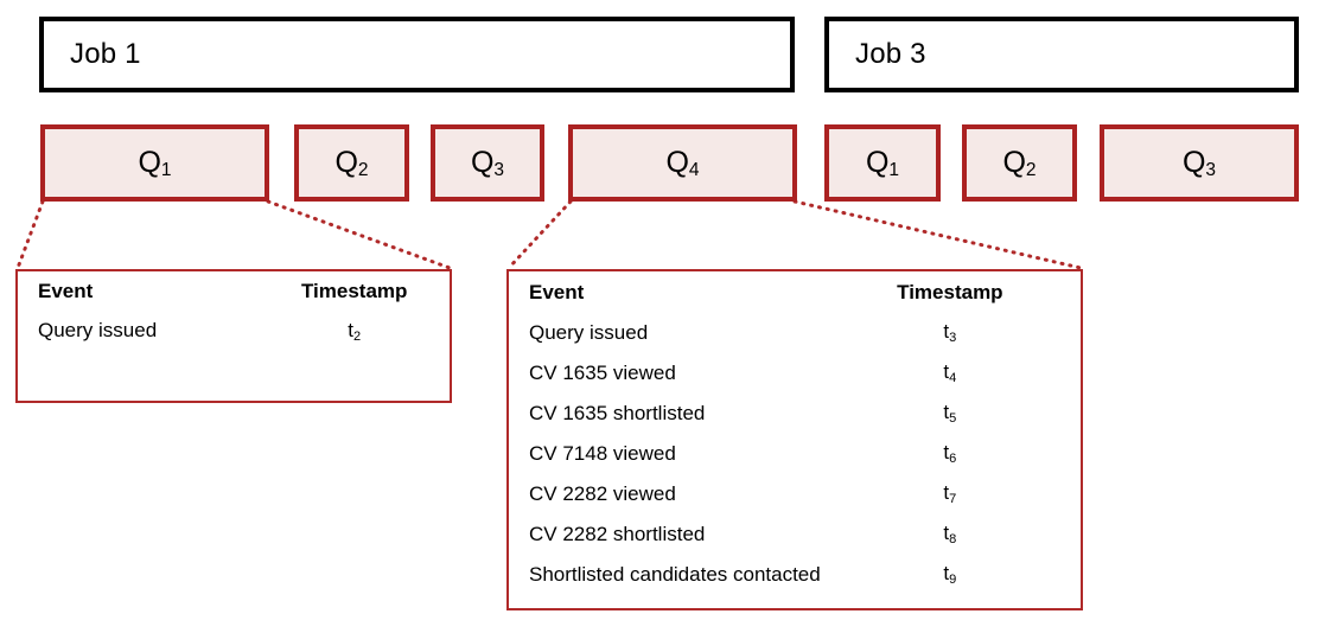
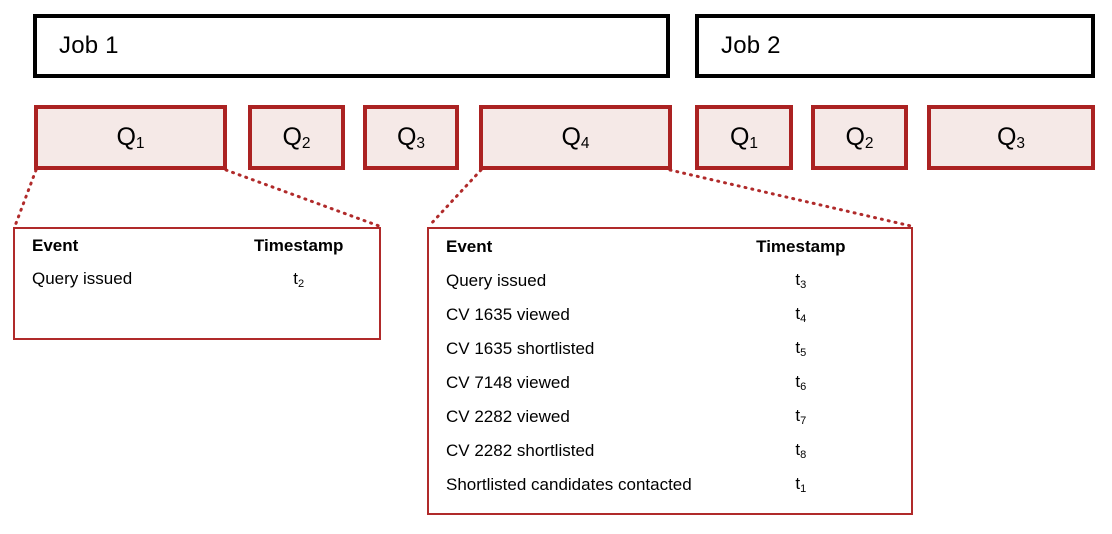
  Job 1
- Job 3
+ Job 2
  Q1
  Q2
  Q3
  Q4
  Q1
  Q2
  Q3
  Event	Timestamp
  Query issued	t2
  Event	Timestamp
  Query issued	t3
  CV 1635 viewed	t4
  CV 1635 shortlisted	t5
  CV 7148 viewed	t6
  CV 2282 viewed	t7
  CV 2282 shortlisted	t8
- Shortlisted candidates contacted	t9
+ Shortlisted candidates contacted	t1
